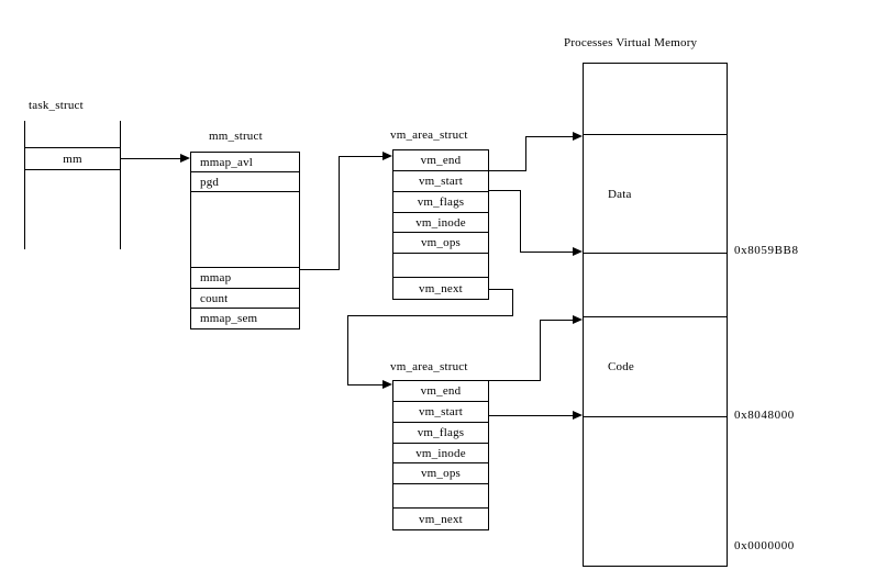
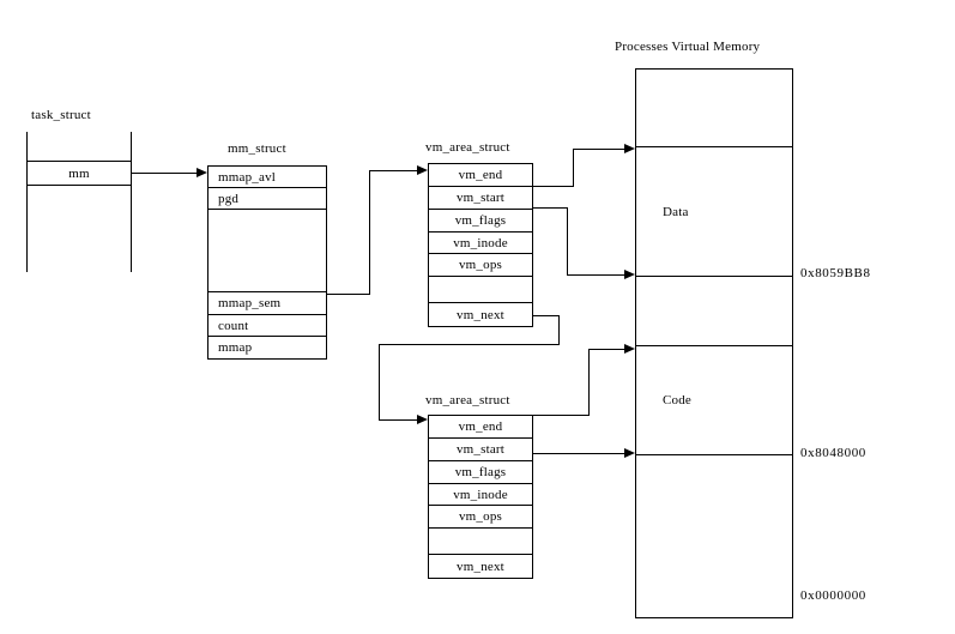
  task_struct
  mm
  mm_struct
  mmap_avl
  pgd
- mmap
+ mmap_sem
  count
- mmap_sem
+ mmap
  vm_area_struct
  vm_end
  vm_start
  vm_flags
  vm_inode
  vm_ops
  vm_next
  vm_area_struct
  vm_end
  vm_start
  vm_flags
  vm_inode
  vm_ops
  vm_next
  Processes Virtual Memory
  Data
  Code
  0x8059BB8
  0x8048000
  0x0000000
